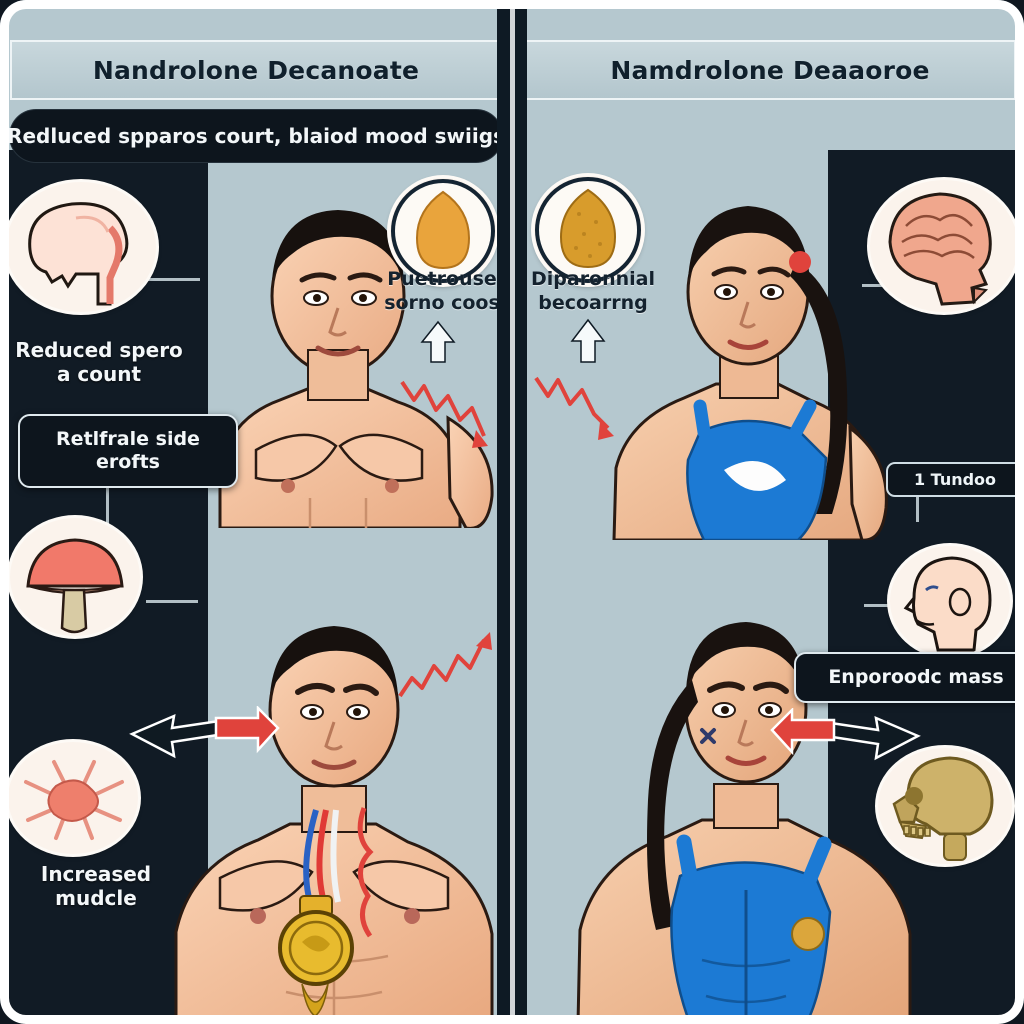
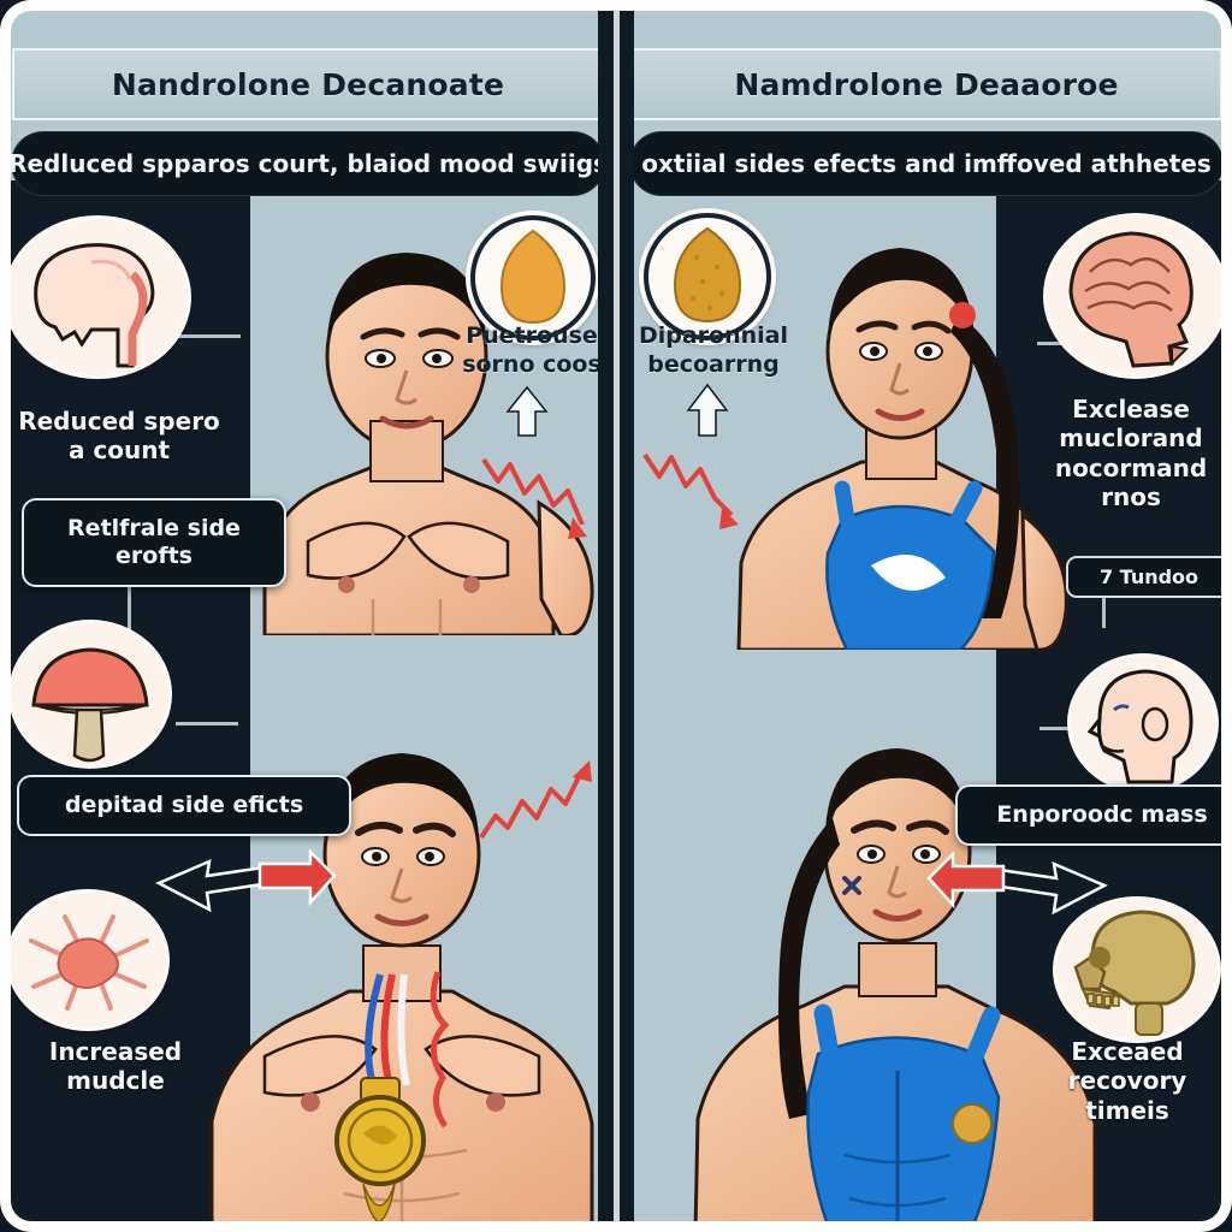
  Puetrouse
  sorno coos
  Reduced spero
  a count
  Retlfrale side erofts
+ depitad side eficts
  Increased
  mudcle
  Nandrolone Decanoate
  Redluced spparos court, blaiod mood swiig
  Diparonnial
  becoarrng
+ Exclease
+ muclorand
+ nocormand
+ rnos
- 1 Tundoo
+ 7 Tundoo
  Enporoodc mass
+ Exceaed
+ recovory
+ timeis
  Namdrolone Deaaoroe
+ oxtiial sides efects and imffoved athhetes
